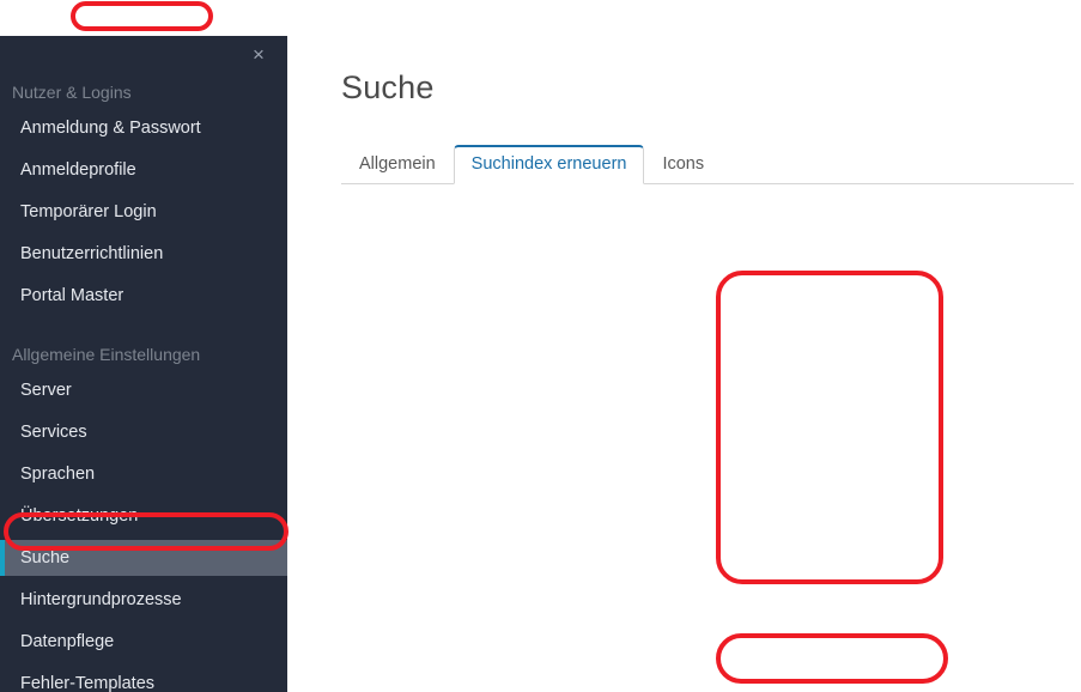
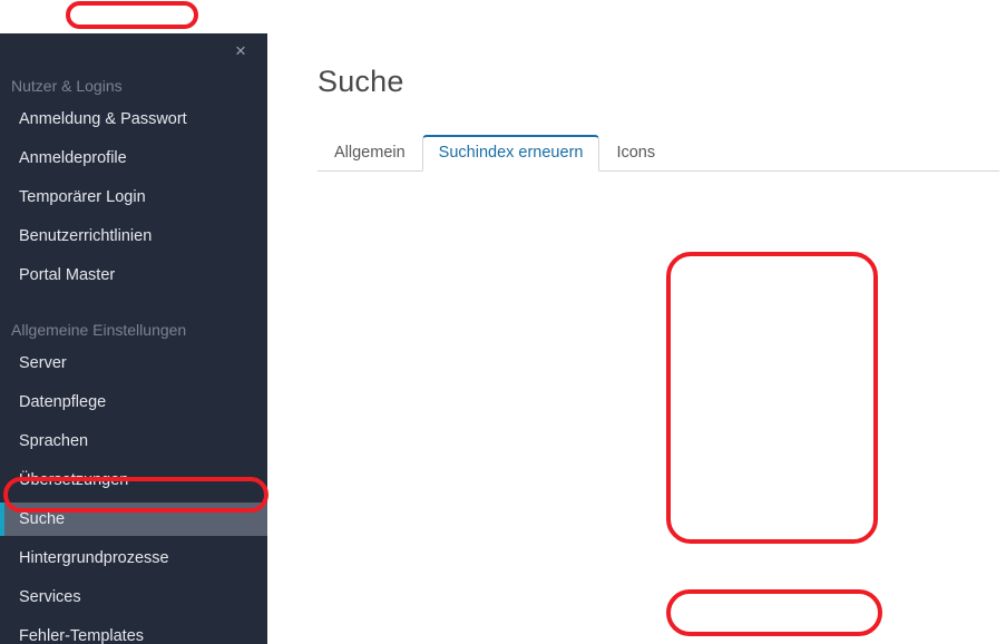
  ×
  Nutzer & Logins
  Anmeldung & Passwort
  Anmeldeprofile
  Temporärer Login
  Benutzerrichtlinien
  Portal Master
  Allgemeine Einstellungen
  Server
- Services
+ Datenpflege
  Sprachen
  Übersetzungen
  Suche
  Hintergrundprozesse
- Datenpflege
+ Services
  Fehler-Templates
  Suche
  Allgemein
  Suchindex erneuern
  Icons
